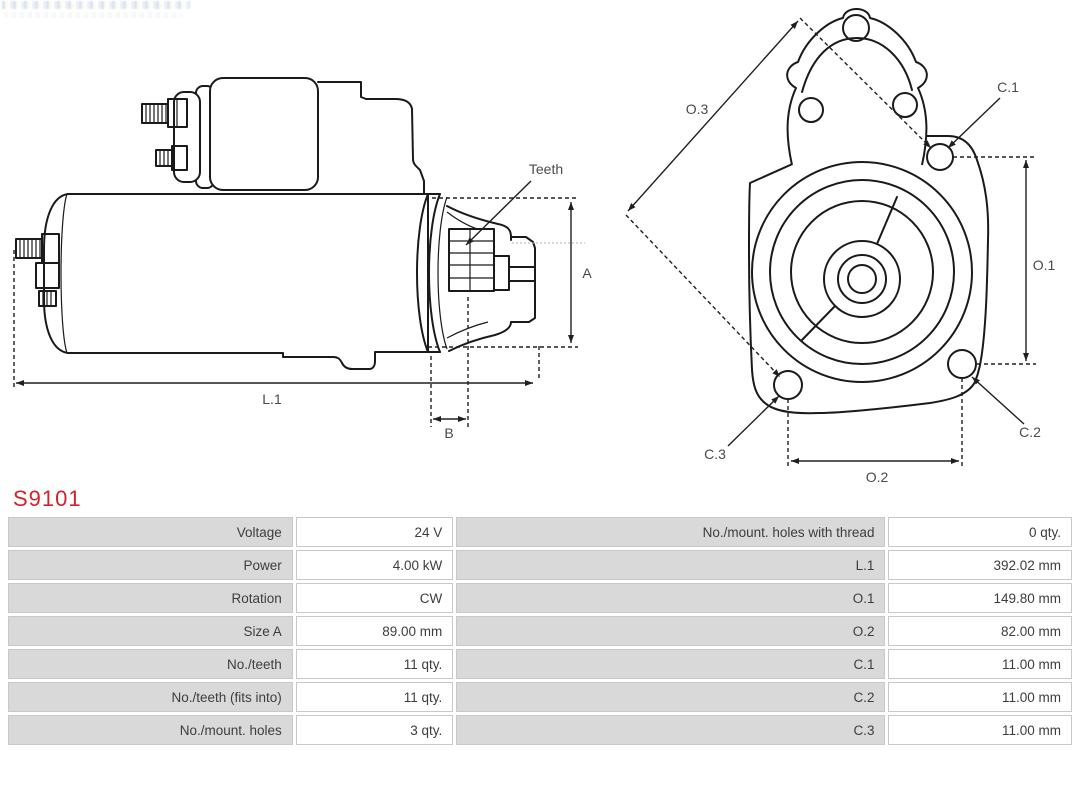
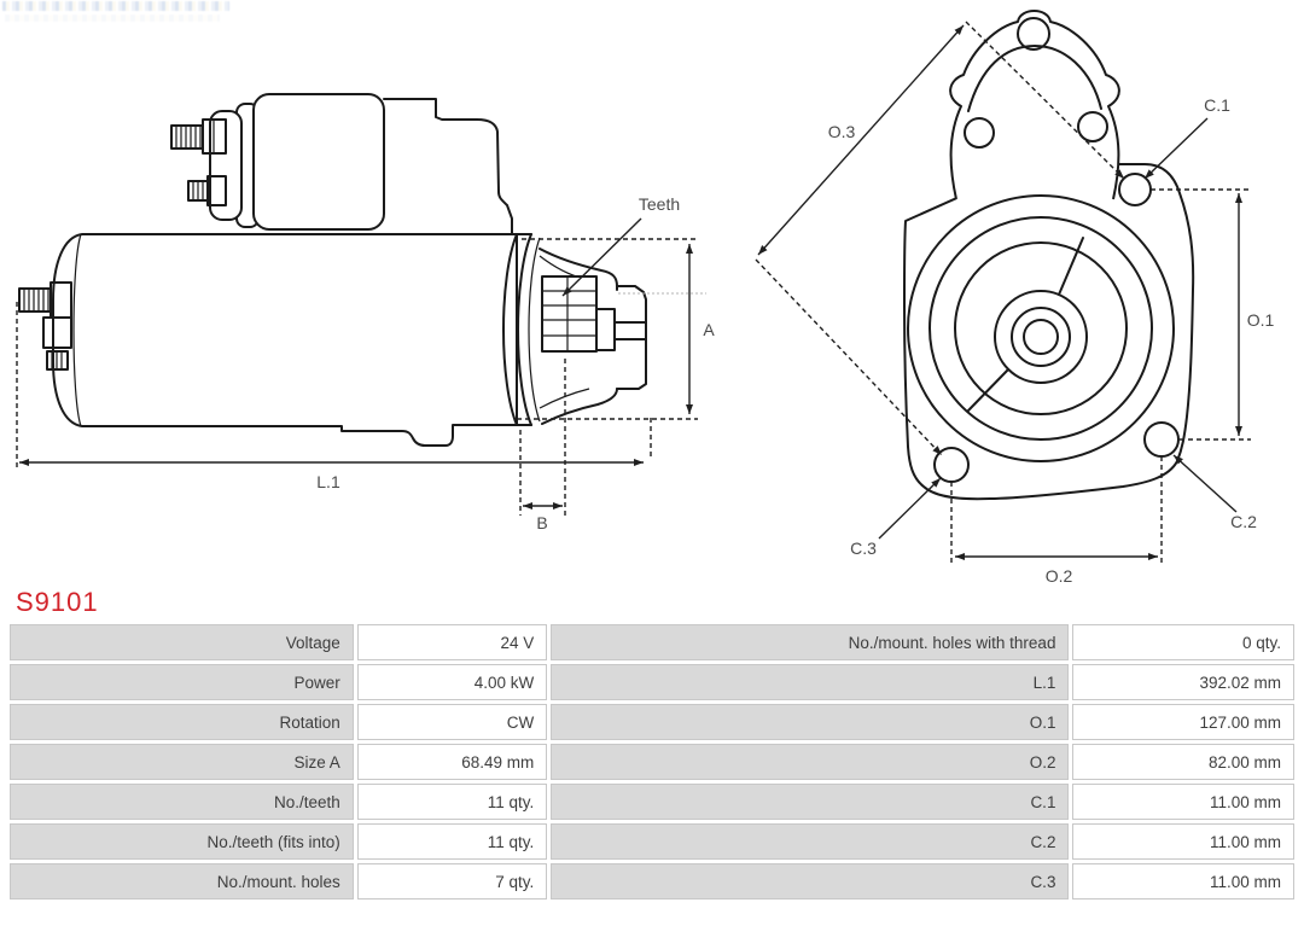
  Teeth
  A
  L.1
  B
  O.3
  C.1
  O.1
  C.2
  C.3
  O.2
  S9101
  Voltage	24 V	No./mount. holes with thread	0 qty.
  Power	4.00 kW	L.1	392.02 mm
- Rotation	CW	O.1	149.80 mm
+ Rotation	CW	O.1	127.00 mm
- Size A	89.00 mm	O.2	82.00 mm
+ Size A	68.49 mm	O.2	82.00 mm
  No./teeth	11 qty.	C.1	11.00 mm
  No./teeth (fits into)	11 qty.	C.2	11.00 mm
- No./mount. holes	3 qty.	C.3	11.00 mm
+ No./mount. holes	7 qty.	C.3	11.00 mm
